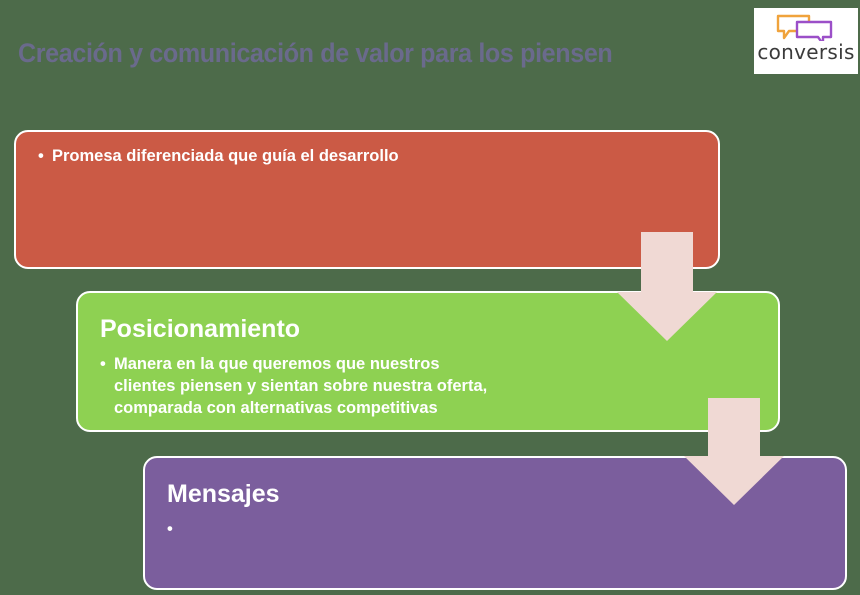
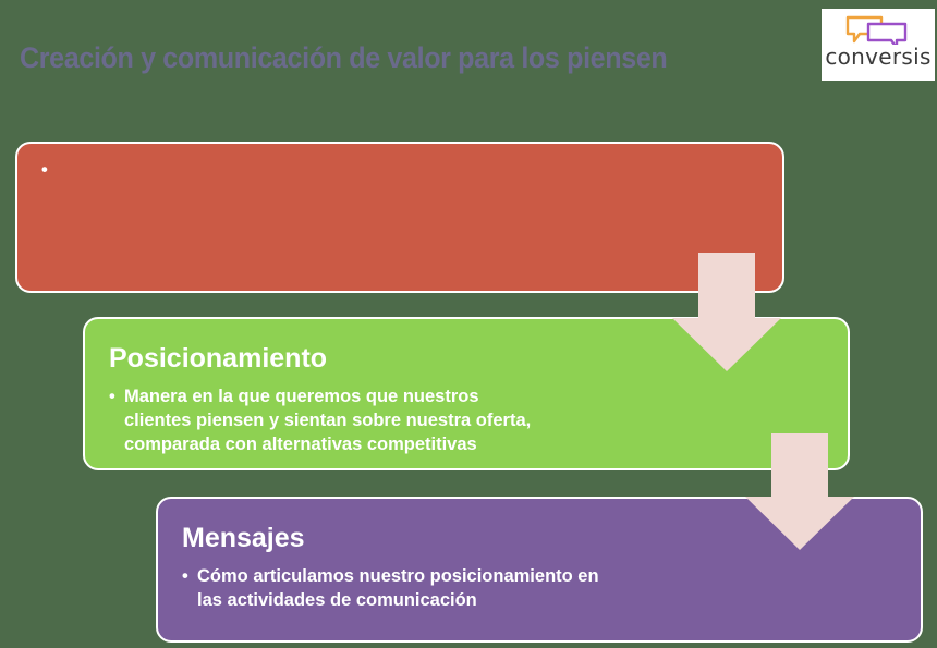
  Creación y comunicación de valor para los piensen
  conversis
  •
- Promesa diferenciada que guía el desarrollo
  Posicionamiento
  •
  Manera en la que queremos que nuestros
  clientes piensen y sientan sobre nuestra oferta,
  comparada con alternativas competitivas
  Mensajes
  •
+ Cómo articulamos nuestro posicionamiento en
+ las actividades de comunicación
